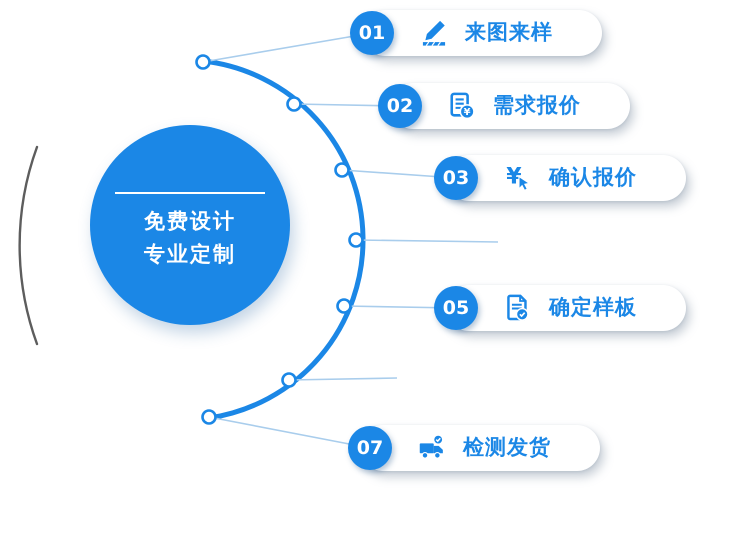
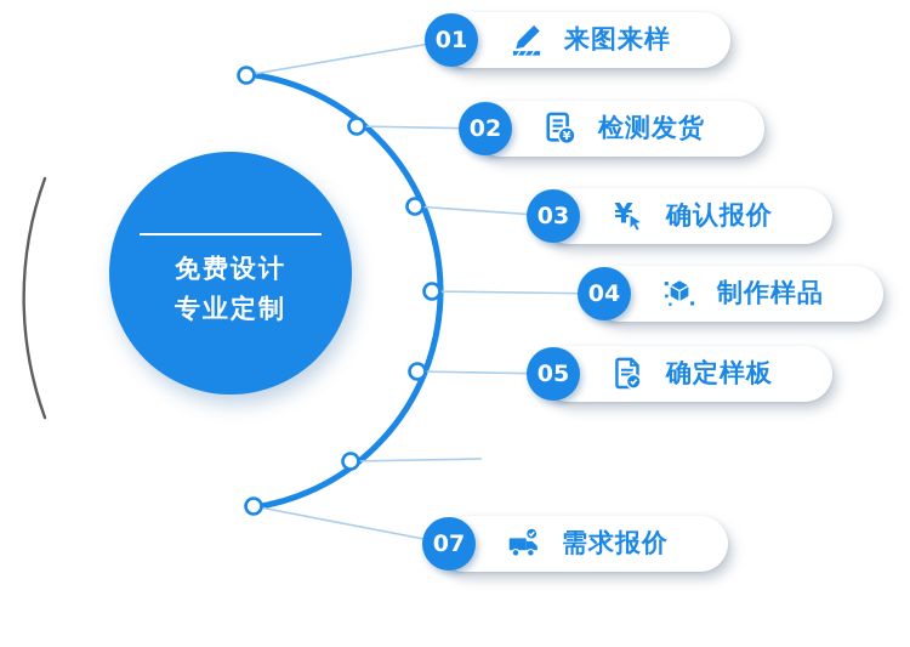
  免费设计
  专业定制
  01
  来图来样
  02
  ¥
- 需求报价
+ 检测发货
  03
  ¥
  确认报价
+ 04
+ 制作样品
  05
  确定样板
  07
- 检测发货
+ 需求报价
